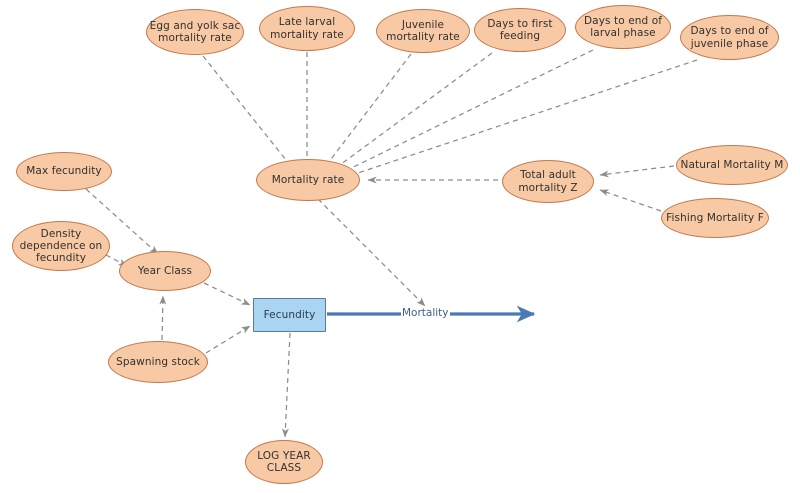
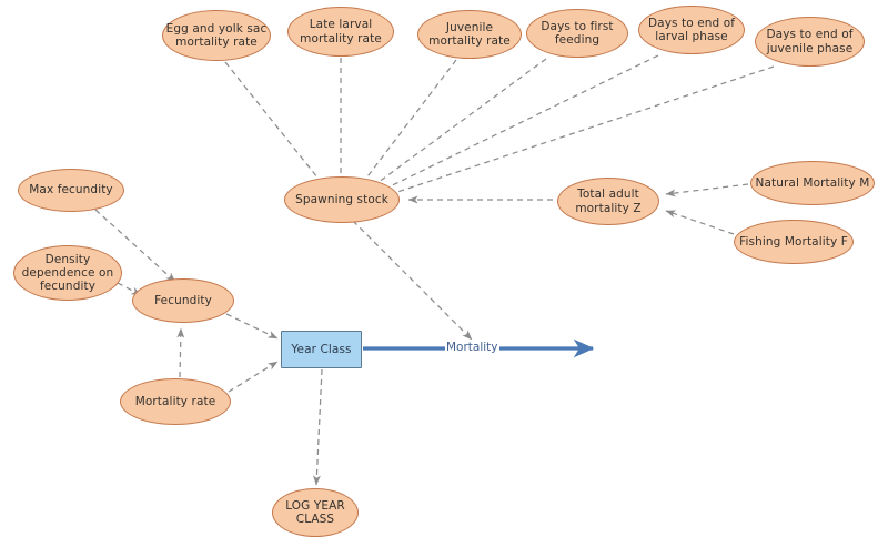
  Egg and yolk sac
  mortality rate
  Late larval
  mortality rate
  Juvenile
  mortality rate
  Days to first
  feeding
  Days to end of
  larval phase
  Days to end of
  juvenile phase
- Mortality rate
+ Spawning stock
  Total adult
  mortality Z
  Natural Mortality M
  Fishing Mortality F
  Max fecundity
  Density
  dependence on
  fecundity
- Year Class
+ Fecundity
- Spawning stock
+ Mortality rate
- Fecundity
+ Year Class
  LOG YEAR
  CLASS
  Mortality
